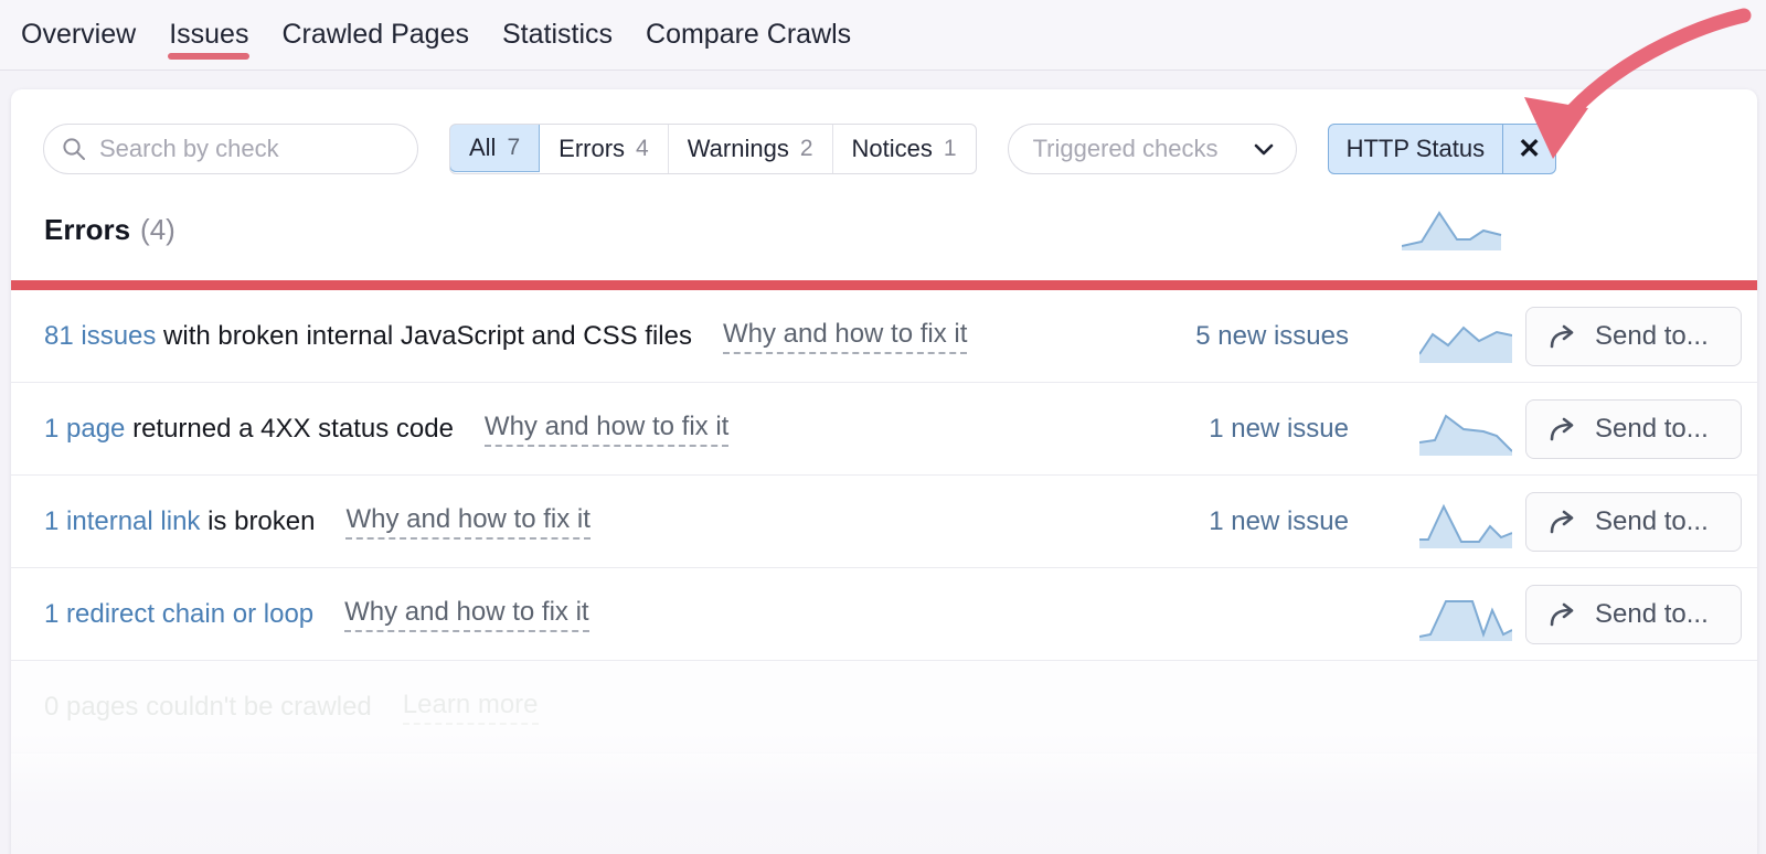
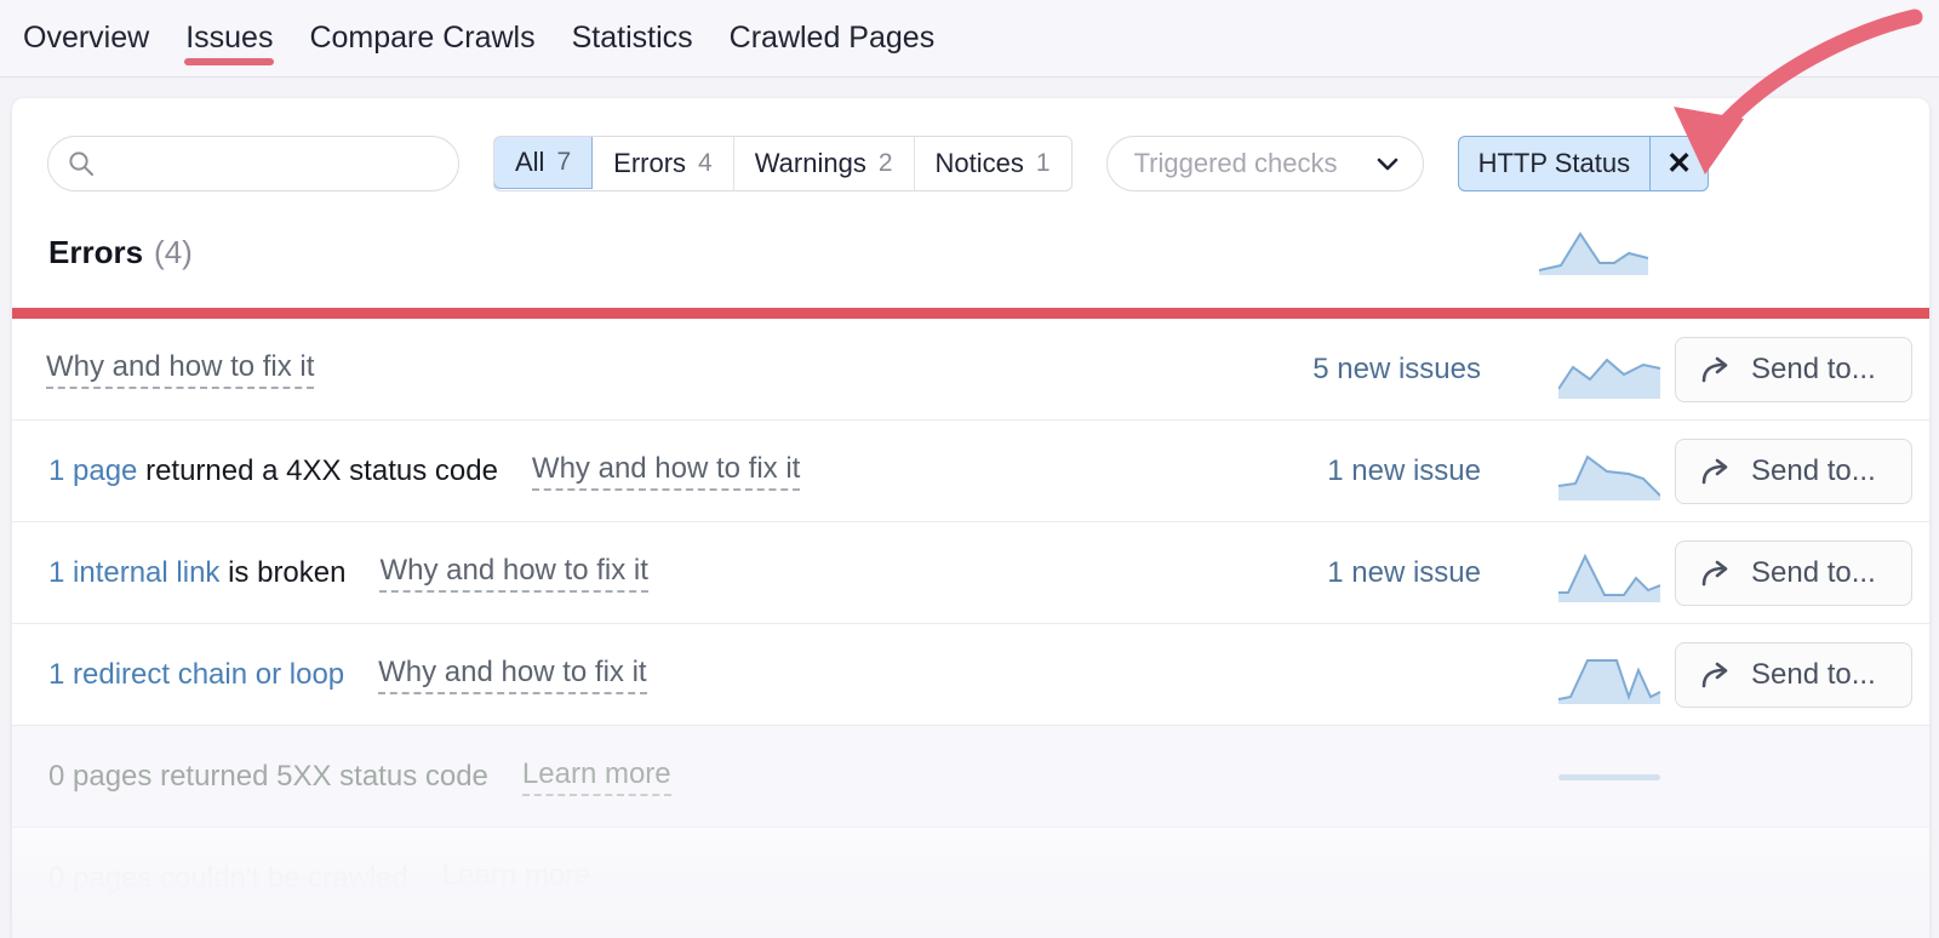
  Overview
  Issues
- Crawled Pages
+ Compare Crawls
  Statistics
- Compare Crawls
+ Crawled Pages
- Search by check
  All
  7
  Errors
  4
  Warnings
  2
  Notices
  1
  Triggered checks
  HTTP Status
  ✕
  Errors
  (4)
- 81 issues with broken internal JavaScript and CSS files
  Why and how to fix it
  5 new issues
  Send to...
  1 page returned a 4XX status code
  Why and how to fix it
  1 new issue
  Send to...
  1 internal link is broken
  Why and how to fix it
  1 new issue
  Send to...
  1 redirect chain or loop
  Why and how to fix it
  Send to...
+ 0 pages returned 5XX status code
+ Learn more
